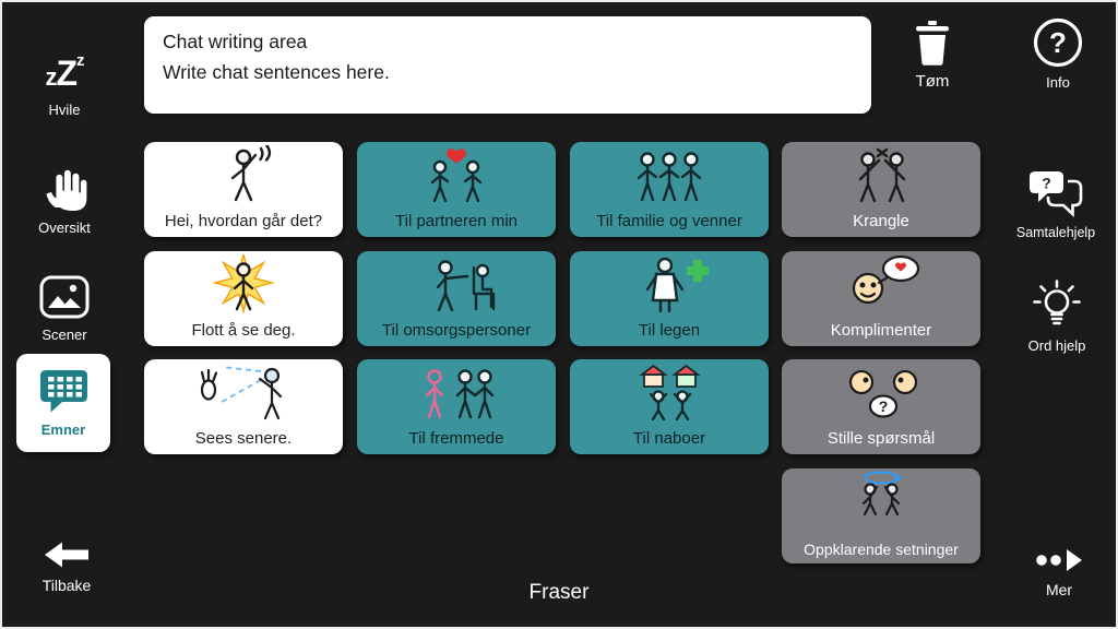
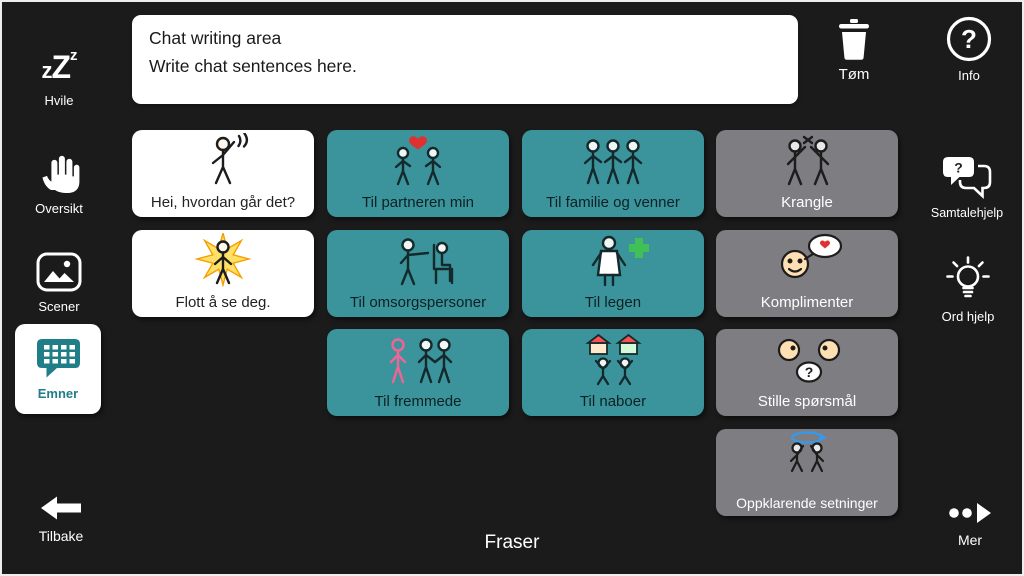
  Chat writing area
  Write chat sentences here.
  Tøm
  ?
  Info
  z
  Z
  z
  Hvile
  Oversikt
  Scener
  Emner
  ?
  Samtalehjelp
  Ord hjelp
  Hei, hvordan går det?
  Til partneren min
  Til familie og venner
  Krangle
  Flott å se deg.
  Til omsorgspersoner
  Til legen
  Komplimenter
- Sees senere.
  Til fremmede
  Til naboer
  ?
  Stille spørsmål
  Oppklarende setninger
  Tilbake
  Fraser
  Mer
